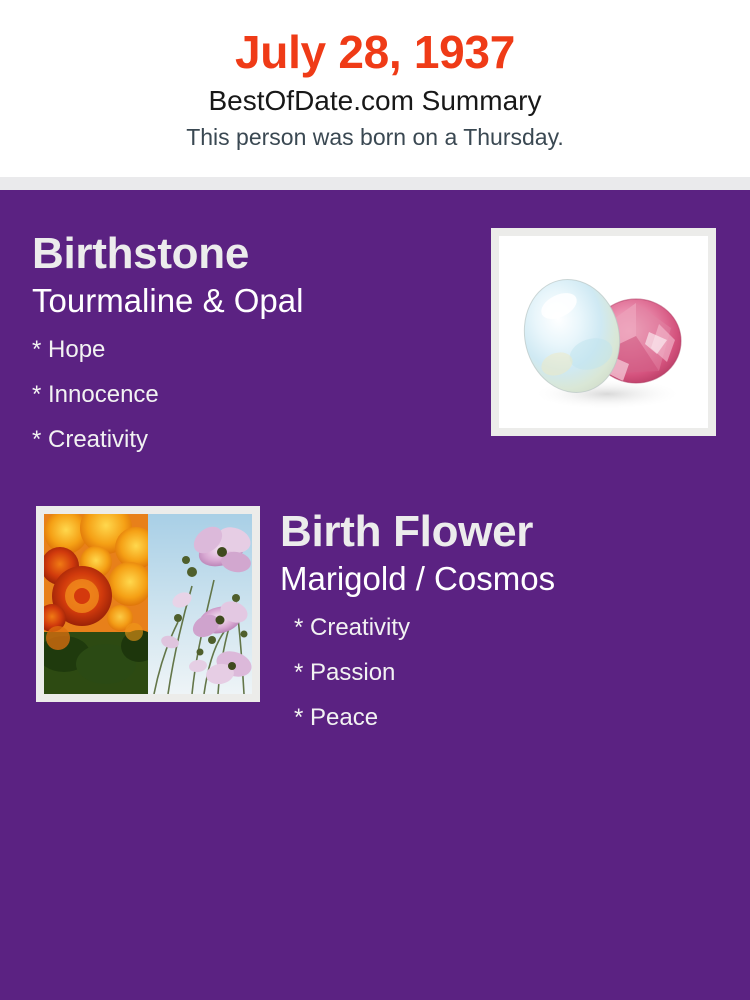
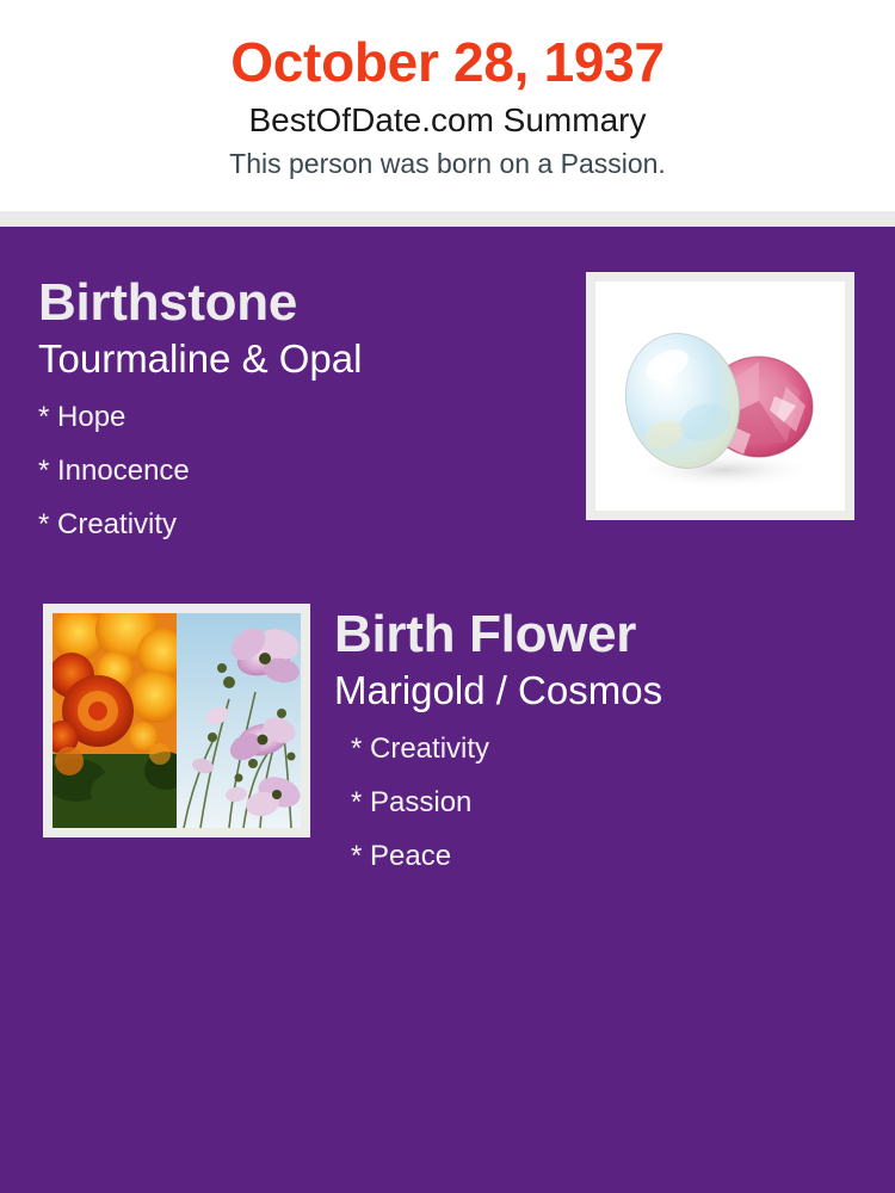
- July 28, 1937
+ October 28, 1937
  BestOfDate.com Summary
- This person was born on a Thursday.
+ This person was born on a Passion.
  Birthstone
  Tourmaline & Opal
  * Hope
  * Innocence
  * Creativity
  Birth Flower
  Marigold / Cosmos
  * Creativity
  * Passion
  * Peace
